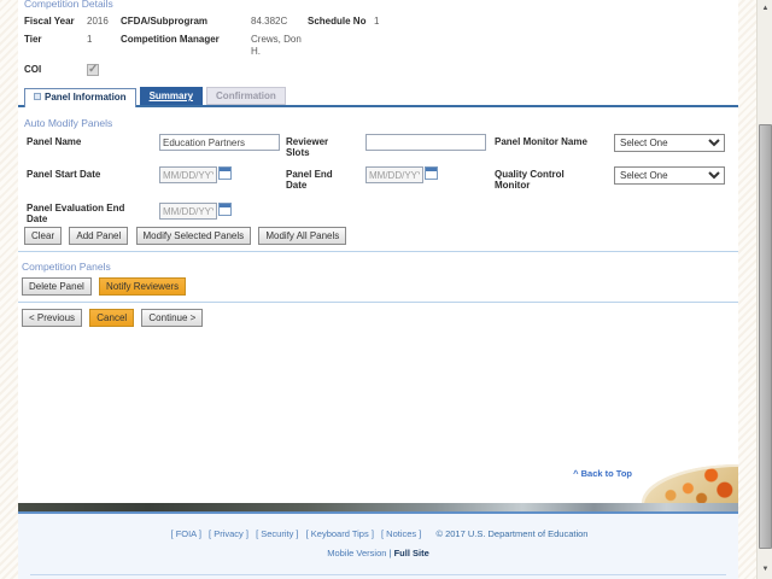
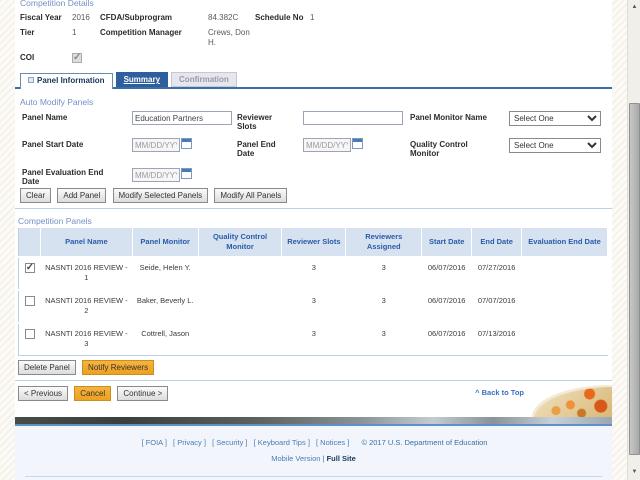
  Competition Details
  Fiscal Year
  2016
  CFDA/Subprogram
  84.382C
  Schedule No
  1
  Tier
  1
  Competition Manager
  Crews, Don H.
  COI
  Panel Information
  Summary
  Confirmation
  Auto Modify Panels
  Panel Name
  Education Partners
  Reviewer Slots
  Panel Monitor Name
  Select One
  Panel Start Date
  MM/DD/YY
  Panel End Date
  MM/DD/YY
  Quality Control Monitor
  Select One
  Panel Evaluation End Date
  MM/DD/YY
  Clear Add Panel Modify Selected Panels Modify All Panels
  Competition Panels
+ 	Panel Name	Panel Monitor	Quality Control Monitor	Reviewer Slots	Reviewers Assigned	Start Date	End Date	Evaluation End Date
+ 	NASNTI 2016 REVIEW - 1	Seide, Helen Y.		3	3	06/07/2016	07/27/2016
+ 	NASNTI 2016 REVIEW - 2	Baker, Beverly L.		3	3	06/07/2016	07/07/2016
+ 	NASNTI 2016 REVIEW - 3	Cottrell, Jason		3	3	06/07/2016	07/13/2016
  Delete Panel Notify Reviewers
  < Previous Cancel Continue >
  ^ Back to Top
  FOIA Privacy Security Keyboard Tips Notices © 2017 U.S. Department of Education
  Mobile Version | Full Site
